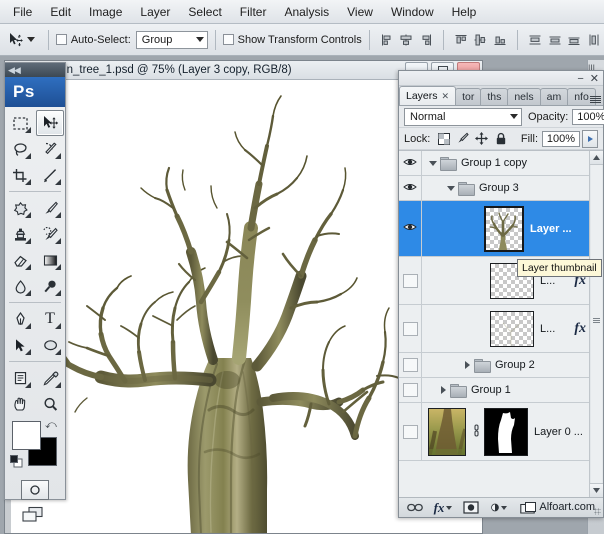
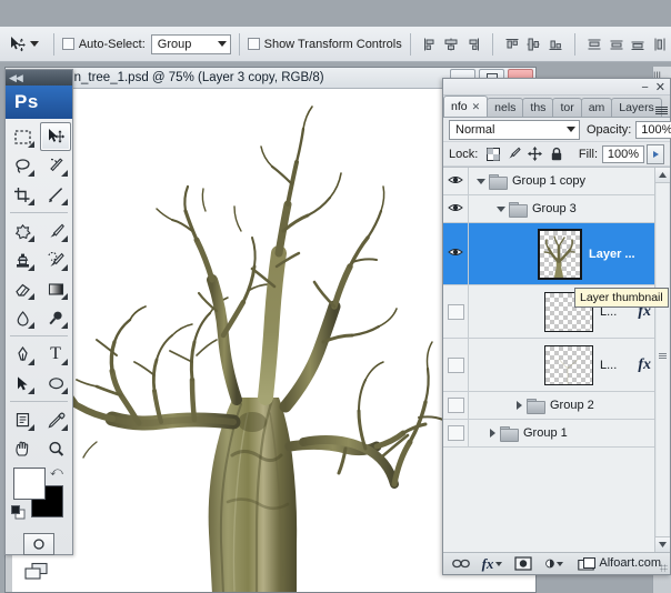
- File
- Edit
- Image
- Layer
- Select
- Filter
- Analysis
- View
- Window
- Help
  Auto-Select:
  Group
  Show Transform Controls
  n_tree_1.psd @ 75% (Layer 3 copy, RGB/8)
  ◀◀
  Ps
  T
  ⤺
  −
  ✕
- Layers
+ nfo
  ✕
- tor
+ nels
  ths
- nels
+ tor
  am
- nfo
+ Layers
  Normal
  Opacity:
  100%
  Lock:
  Fill:
  100%
  Group 1 copy
  Group 3
  Layer ...
  Layer thumbnail
  L...
  fx
  L...
  fx
  Group 2
  Group 1
- Layer 0 ...
  fx
  Alfoart.com
